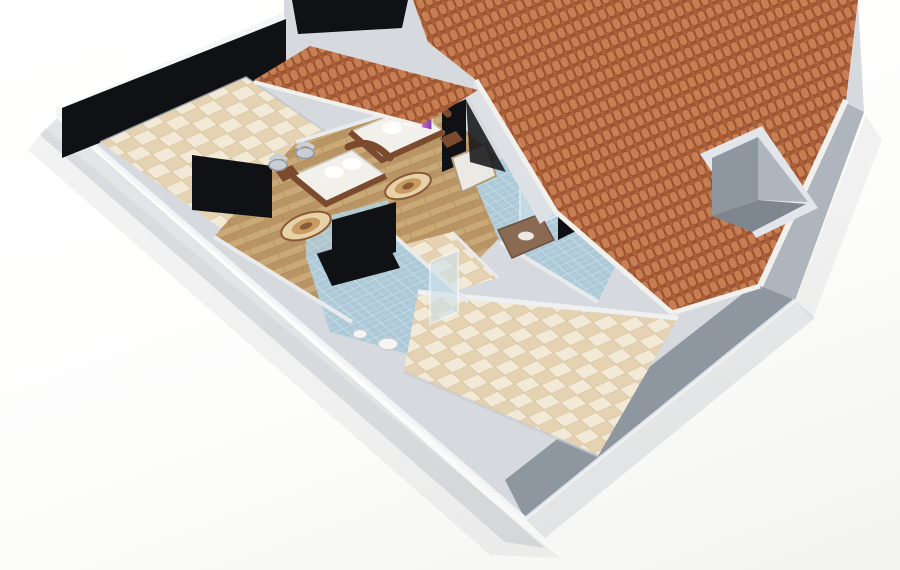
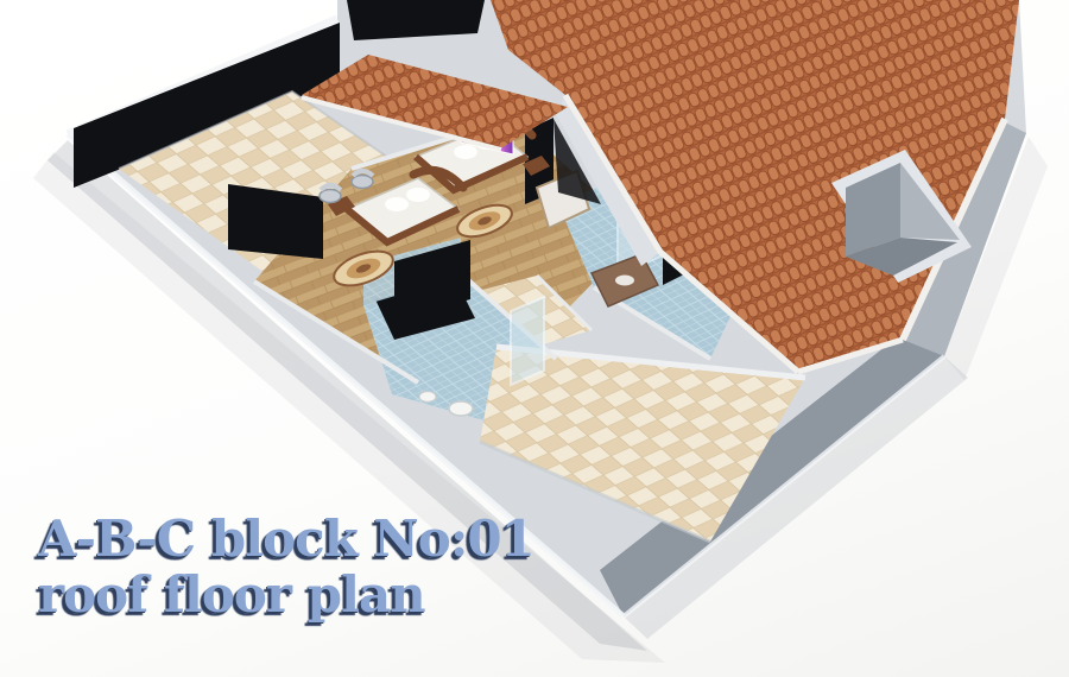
+ A-B-C block No:01
+ roof floor plan
